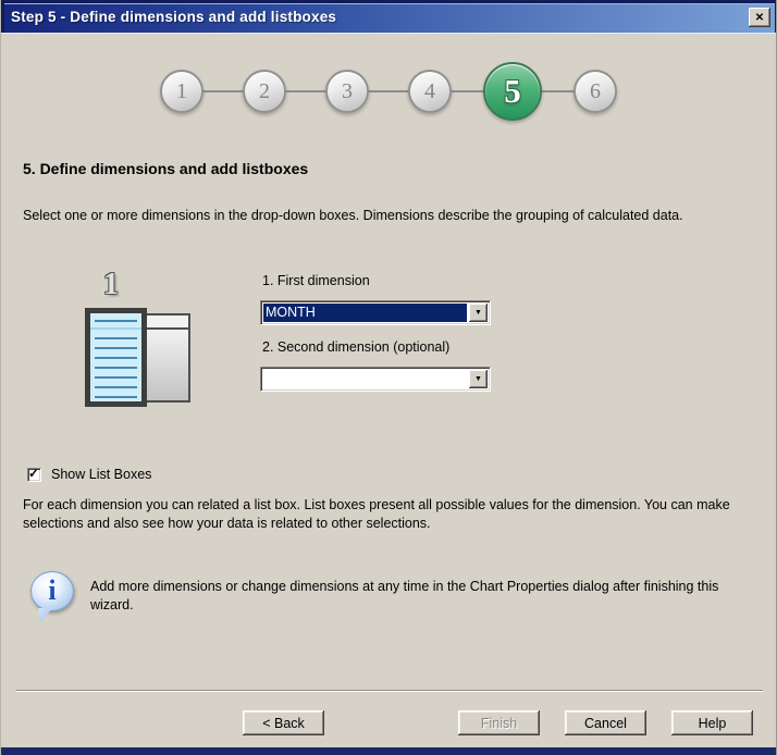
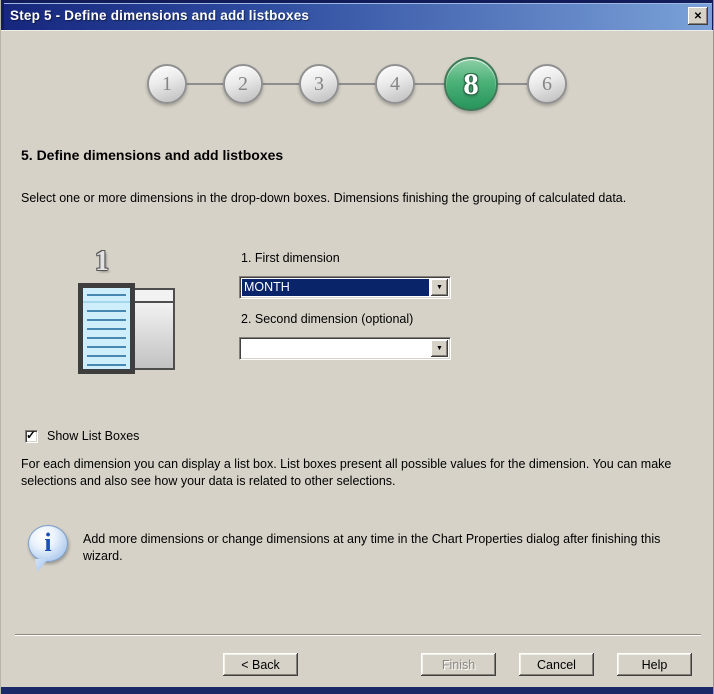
  Step 5 - Define dimensions and add listboxes
  ✕
  1
  2
  3
  4
- 5
+ 8
  6
  5. Define dimensions and add listboxes
- Select one or more dimensions in the drop-down boxes. Dimensions describe the grouping of calculated data.
+ Select one or more dimensions in the drop-down boxes. Dimensions finishing the grouping of calculated data.
  1
  1. First dimension
  MONTH
  2. Second dimension (optional)
  ✓
  Show List Boxes
- For each dimension you can related a list box. List boxes present all possible values for the dimension. You can make selections and also see how your data is related to other selections.
+ For each dimension you can display a list box. List boxes present all possible values for the dimension. You can make selections and also see how your data is related to other selections.
  i
  Add more dimensions or change dimensions at any time in the Chart Properties dialog after finishing this wizard.
  < Back
  Finish
  Cancel
  Help
